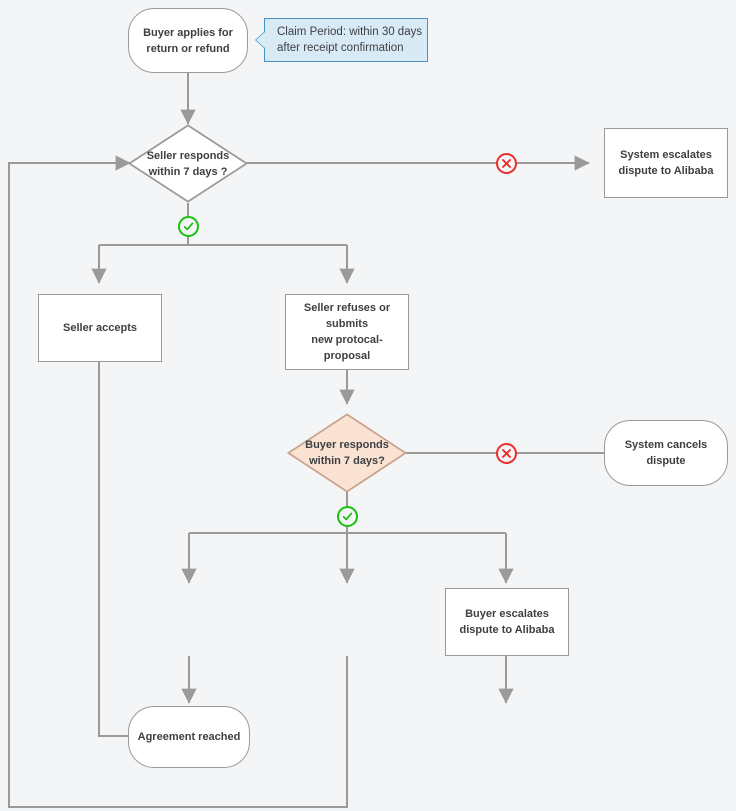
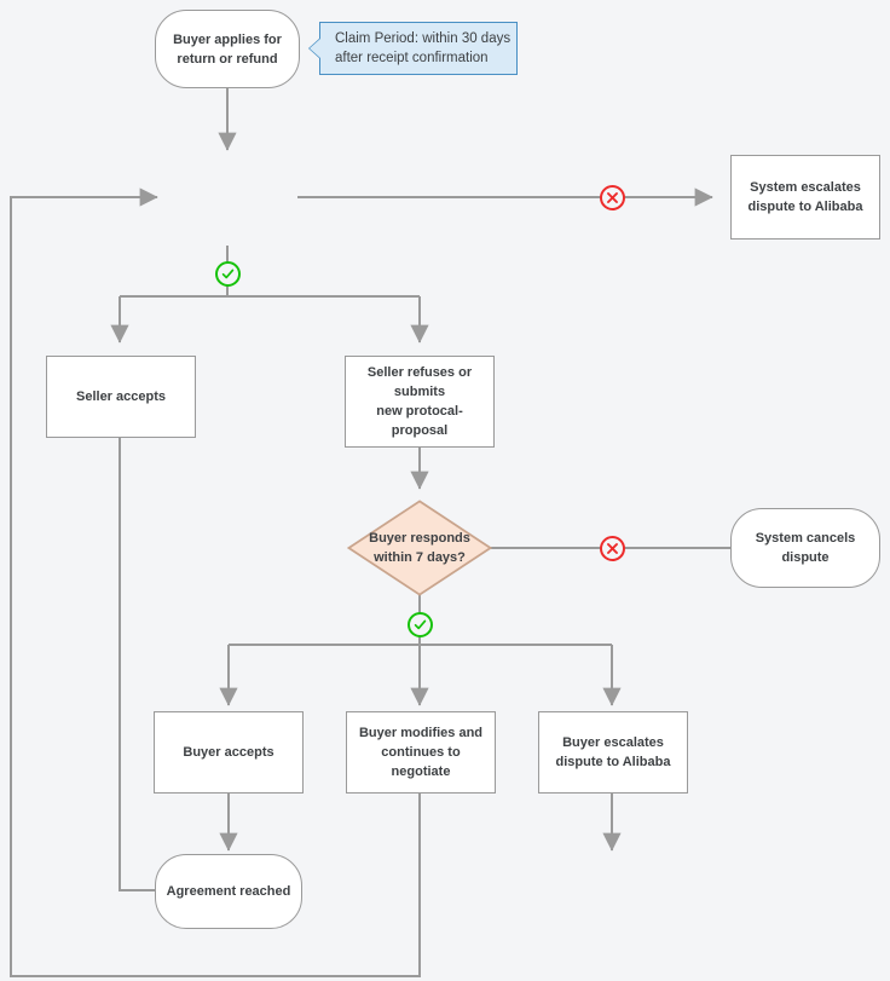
  Buyer applies for
  return or refund
  Claim Period: within 30 days
  after receipt confirmation
- Seller responds
- within 7 days ?
  System escalates
  dispute to Alibaba
  Seller accepts
  Seller refuses or submits
  new protocal-proposal
  Buyer responds
  within 7 days?
  System cancels
  dispute
+ Buyer accepts
+ Buyer modifies and
+ continues to negotiate
  Buyer escalates
  dispute to Alibaba
  Agreement reached
